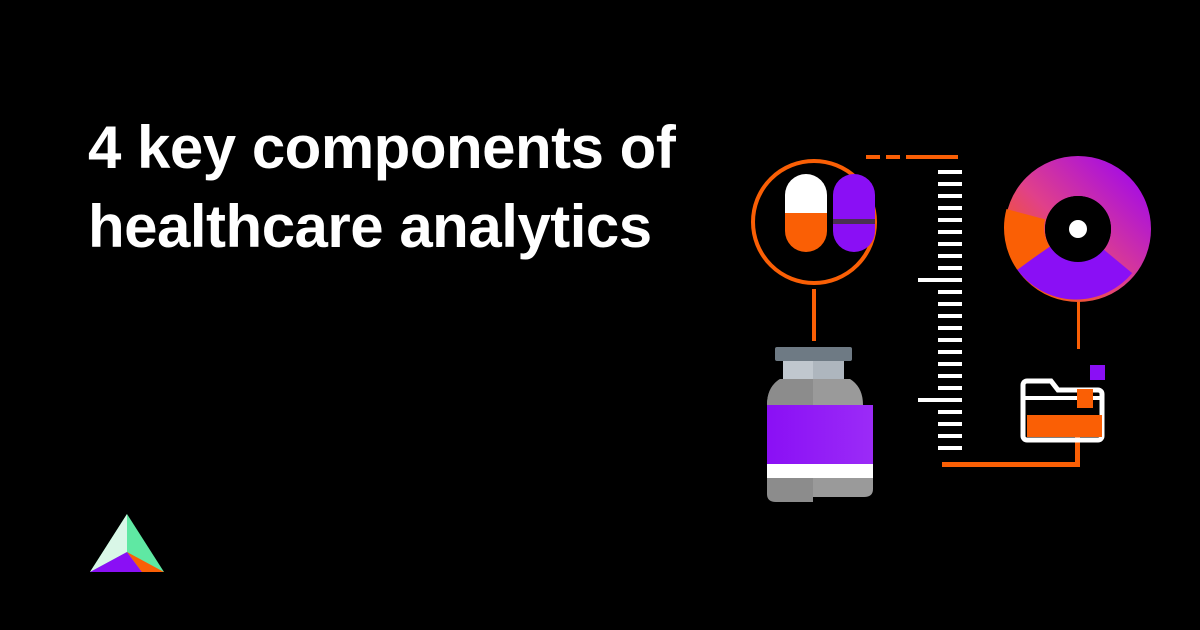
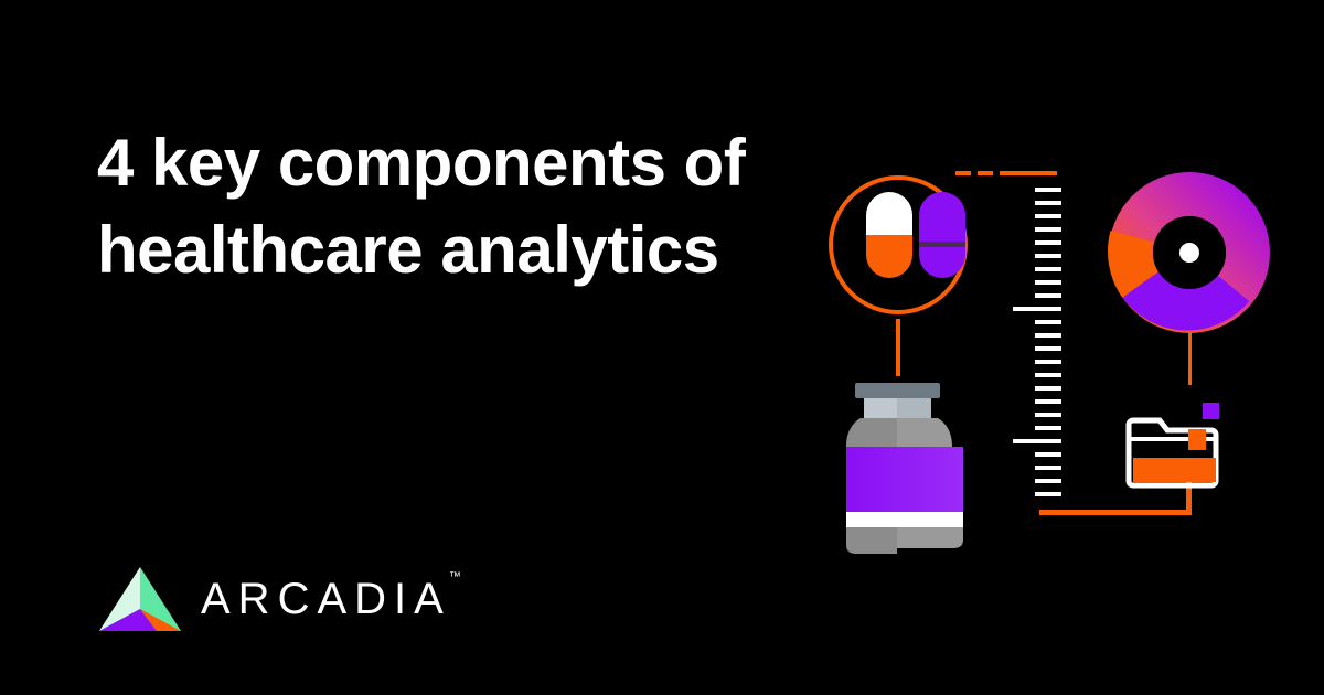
  4 key components of
  healthcare analytics
+ ARCADIA™
